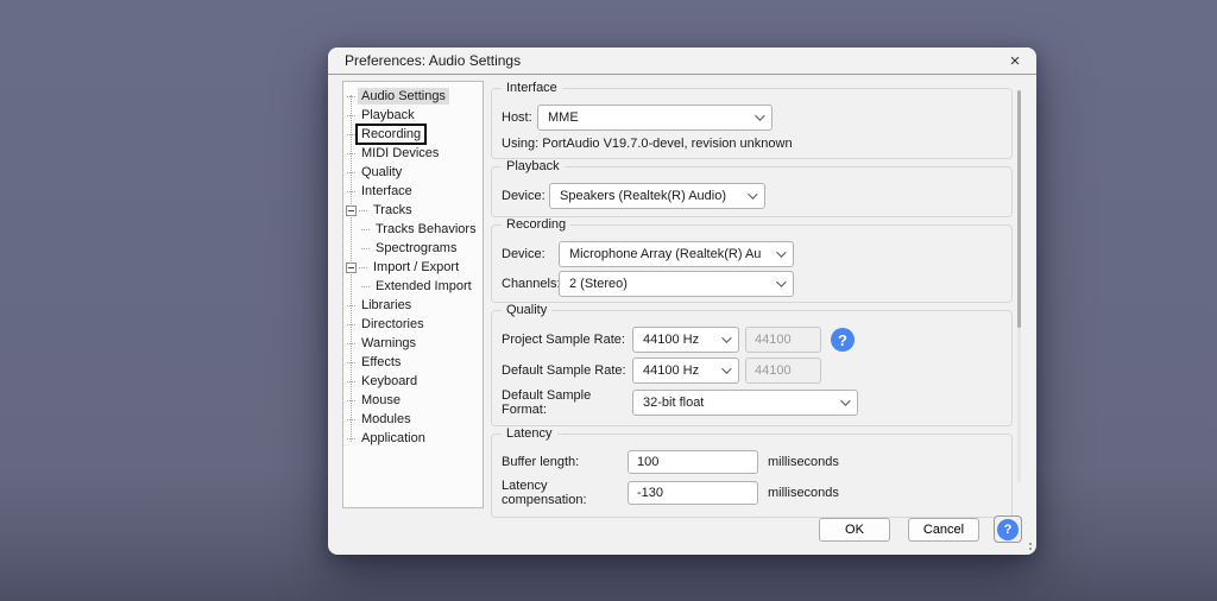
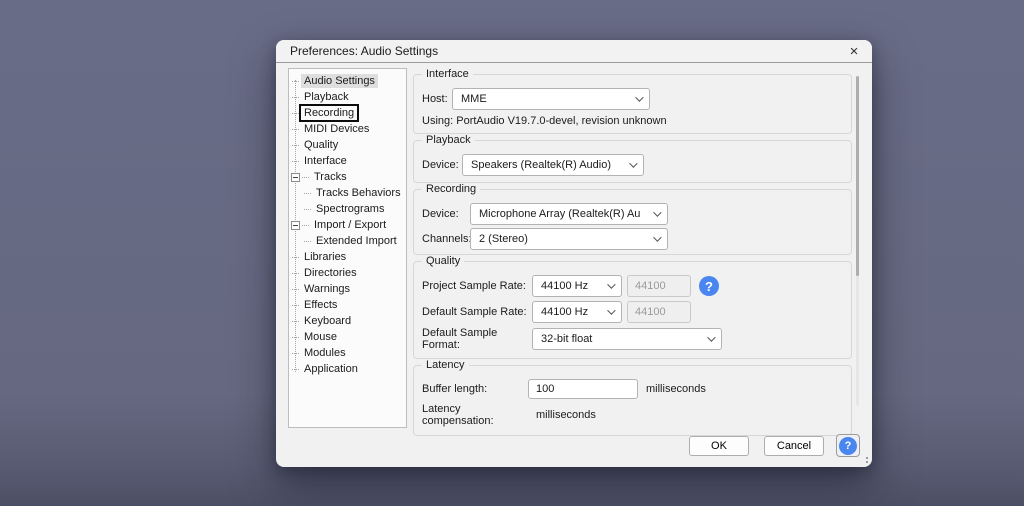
  Preferences: Audio Settings
  ×
  Audio Settings
  Playback
  Recording
  MIDI Devices
  Quality
  Interface
  Tracks
  Tracks Behaviors
  Spectrograms
  Import / Export
  Extended Import
  Libraries
  Directories
  Warnings
  Effects
  Keyboard
  Mouse
  Modules
  Application
  Interface
  Host:
  MME
  Using: PortAudio V19.7.0-devel, revision unknown
  Playback
  Device:
  Speakers (Realtek(R) Audio)
  Recording
  Device:
  Microphone Array (Realtek(R) Au
  Channels
  2 (Stereo)
  Quality
  Project Sample Rate:
  44100 Hz
  44100
  ?
  Default Sample Rate:
  44100 Hz
  44100
  Default Sample Format:
  32-bit float
  Latency
  Buffer length:
  100
  milliseconds
  Latency compensation:
- -130
  milliseconds
  OK
  Cancel
  ?
